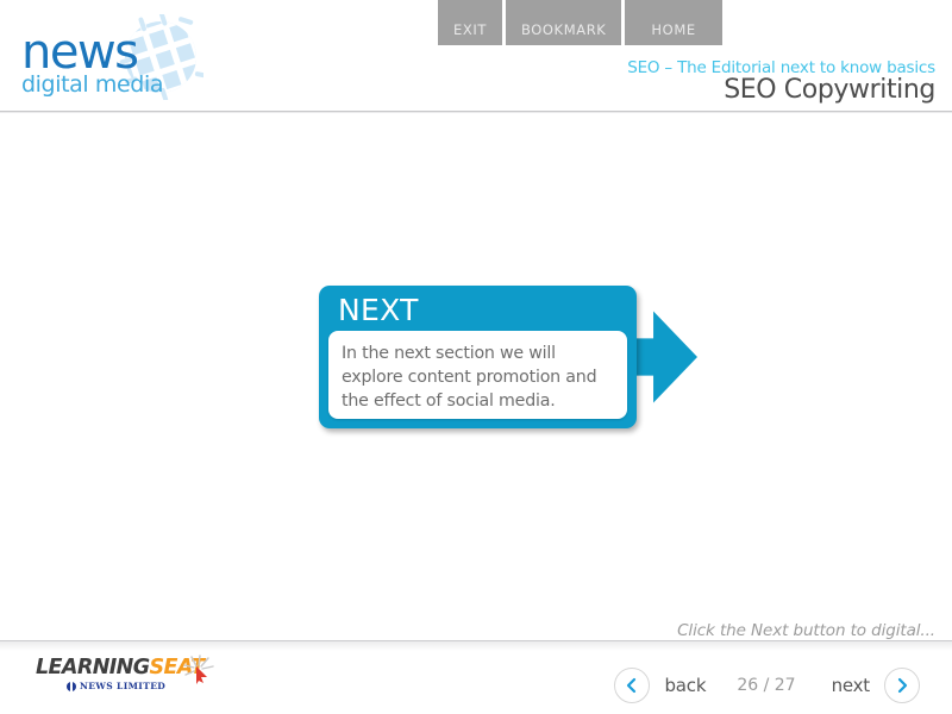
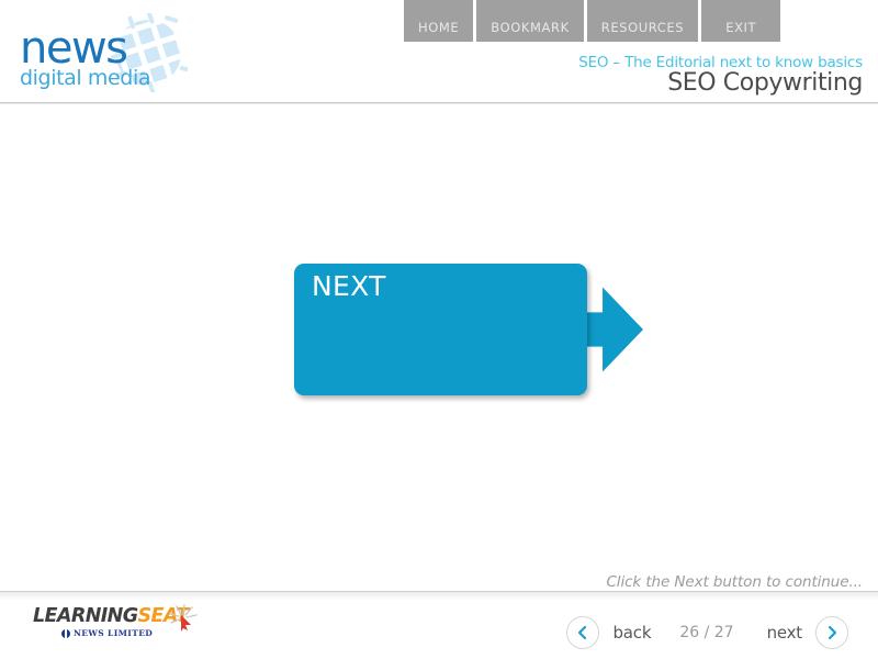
  news
  digital media
- EXIT
+ HOME
  BOOKMARK
+ RESOURCES
- HOME
+ EXIT
  SEO – The Editorial next to know basics
  SEO Copywriting
  NEXT
- In the next section we will explore content promotion and the effect of social media.
- Click the Next button to digital...
+ Click the Next button to continue...
  LEARNINGSEA
  NEWS LIMITED
  back
  26 / 27
  next
